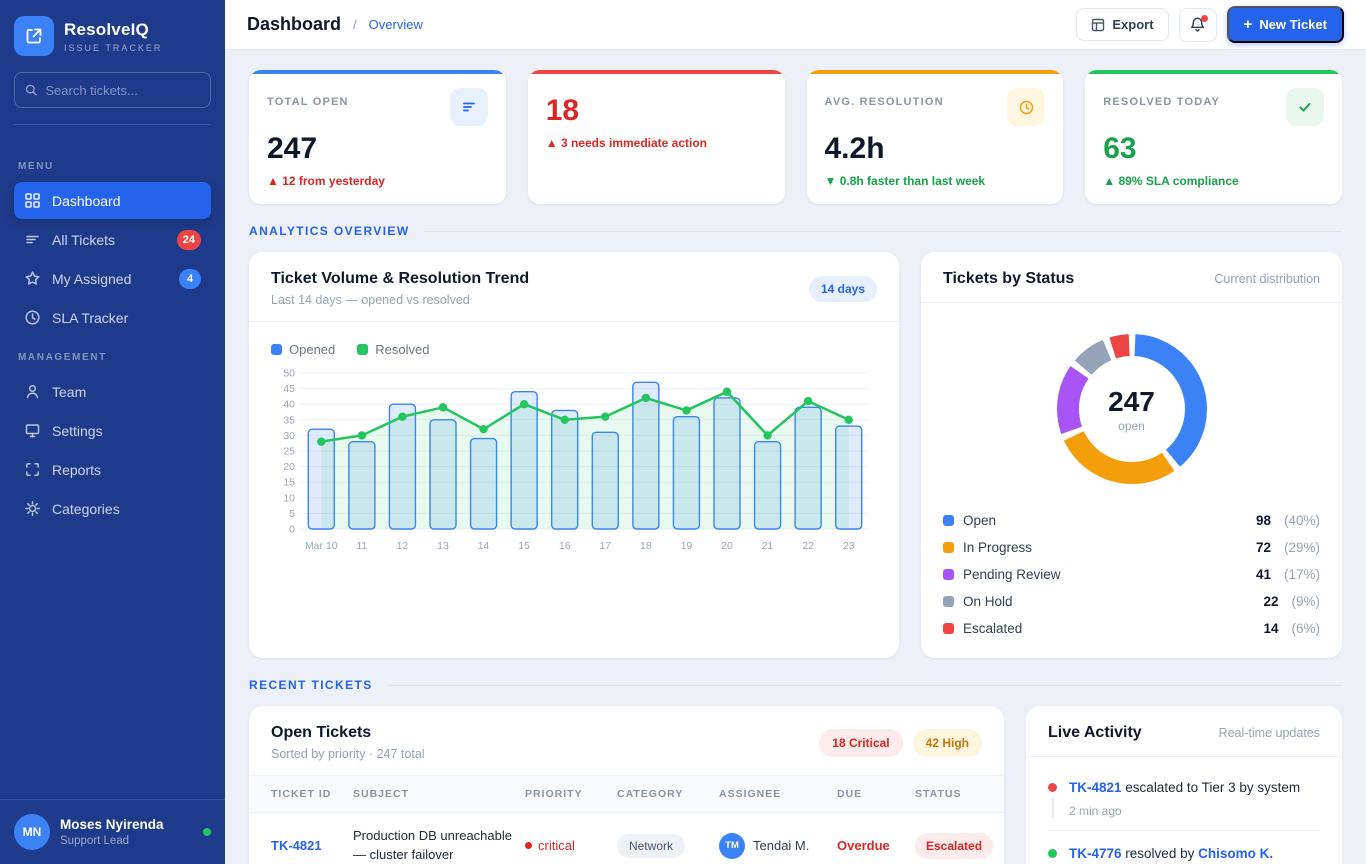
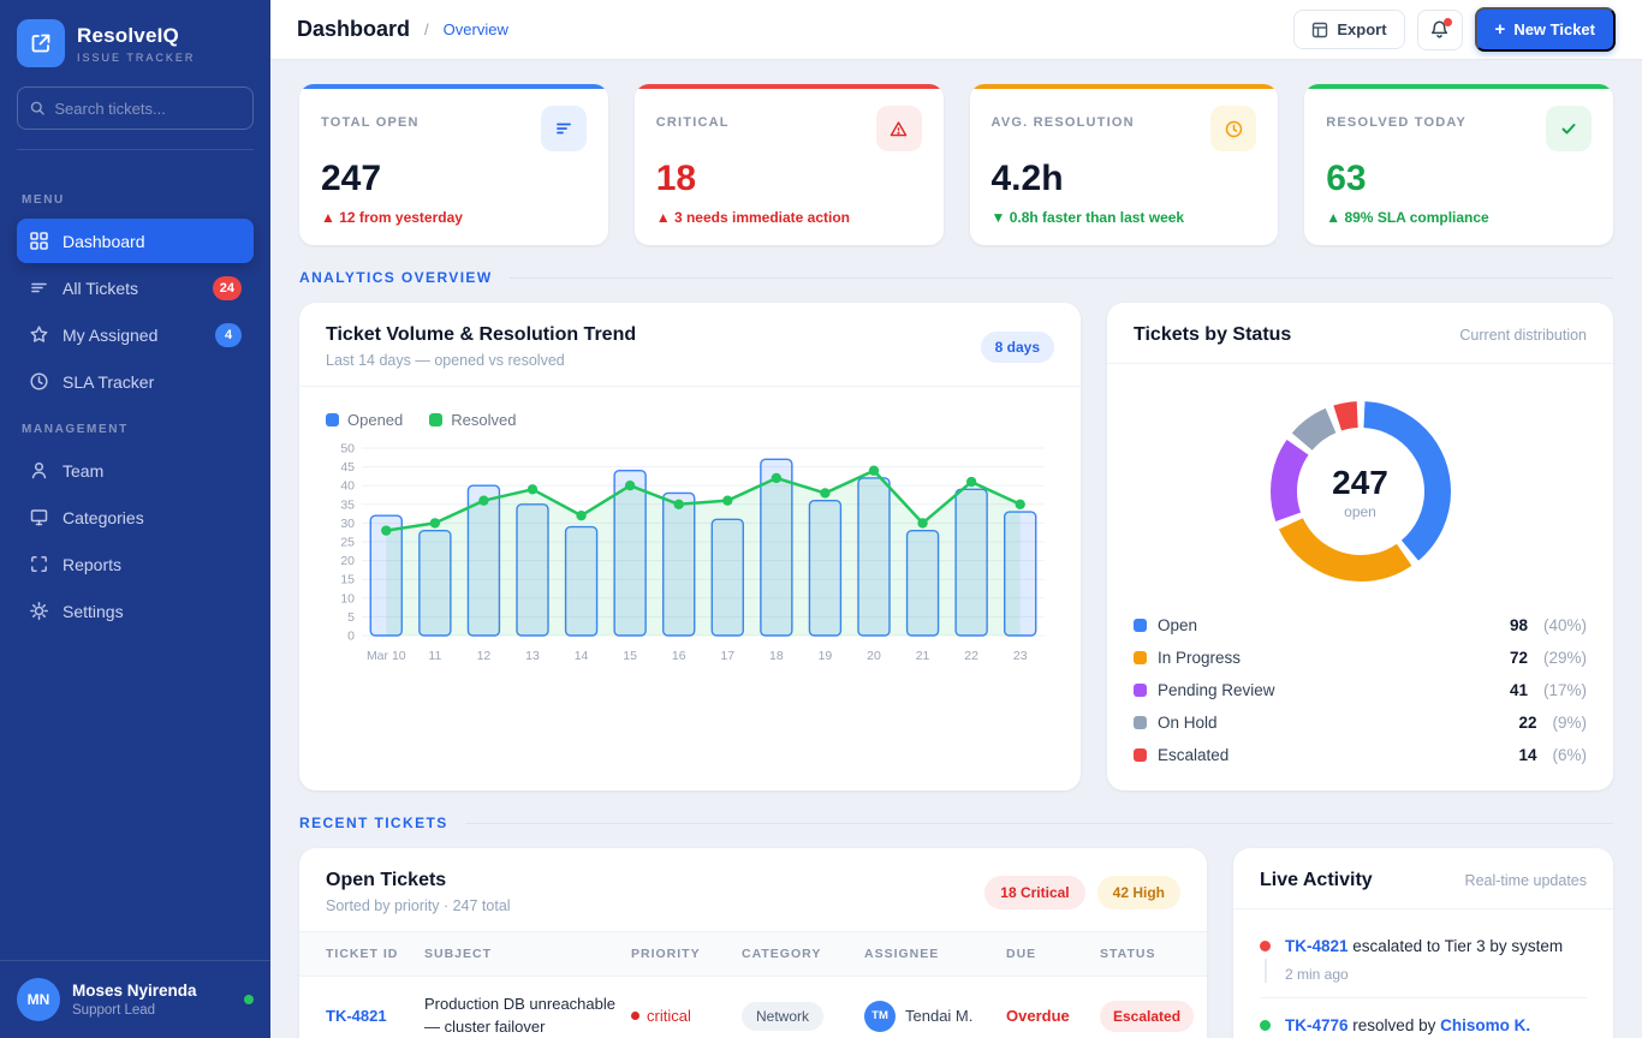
  ResolveIQ
  ISSUE TRACKER
  Search tickets...
  MENU
  Dashboard
  All Tickets
  24
  My Assigned
  4
  SLA Tracker
  MANAGEMENT
  Team
- Settings
+ Categories
  Reports
- Categories
+ Settings
  MN
  Moses Nyirenda
  Support Lead
  Dashboard
  /
  Overview
  Export
  +
  New Ticket
  TOTAL OPEN
  247
  ▲ 12 from yesterday
+ CRITICAL
  18
  ▲ 3 needs immediate action
  AVG. RESOLUTION
  4.2h
  ▼ 0.8h faster than last week
  RESOLVED TODAY
  63
  ▲ 89% SLA compliance
  ANALYTICS OVERVIEW
  Ticket Volume & Resolution Trend
  Last 14 days — opened vs resolved
- 14 days
+ 8 days
  Opened
  Resolved
  0
  5
  10
  15
  20
  25
  30
  35
  40
  45
  50
  Mar 10
  11
  12
  13
  14
  15
  16
  17
  18
  19
  20
  21
  22
  23
  Tickets by Status
  Current distribution
  247
  open
  Open
  98
  (40%)
  In Progress
  72
  (29%)
  Pending Review
  41
  (17%)
  On Hold
  22
  (9%)
  Escalated
  14
  (6%)
  RECENT TICKETS
  Open Tickets
  Sorted by priority · 247 total
  18 Critical
  42 High
  TICKET ID
  SUBJECT
  PRIORITY
  CATEGORY
  ASSIGNEE
  DUE
  STATUS
  TK-4821
  Production DB unreachable — cluster failover
  critical
  Network
  TM
  Tendai M.
  Overdue
  Escalated
  Live Activity
  Real-time updates
  TK-4821 escalated to Tier 3 by system
  2 min ago
  TK-4776 resolved by Chisomo K.
